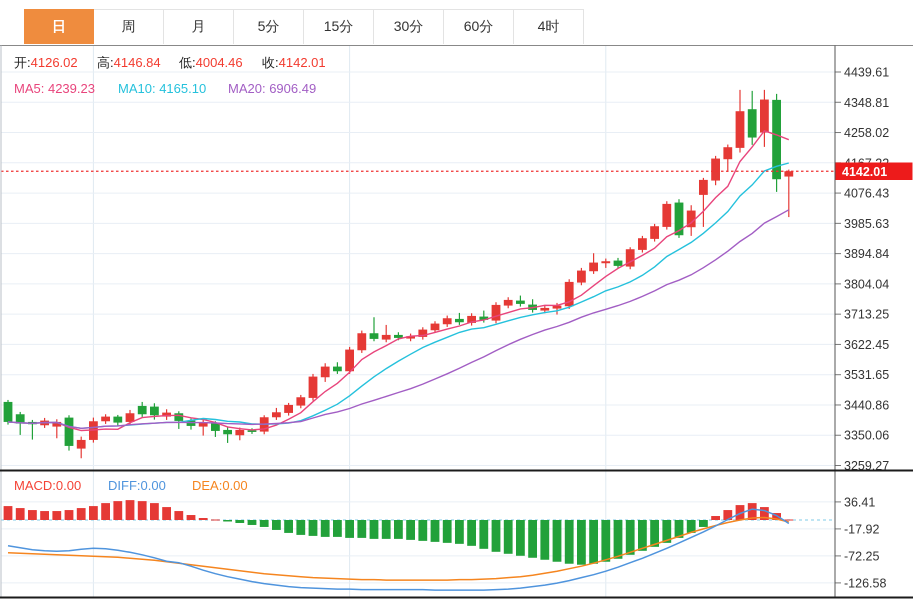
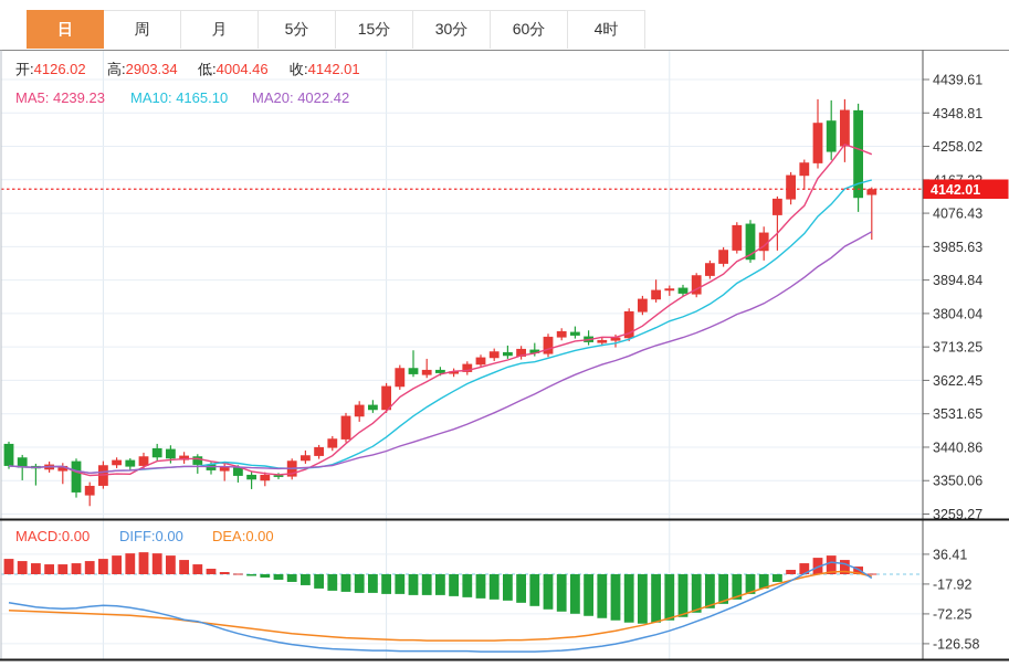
  日
  周
  月
  5分
  15分
  30分
  60分
  4时
  4439.61
  4348.81
  4258.02
  4076.43
  3985.63
  3894.84
  3804.04
  3713.25
  3622.45
  3531.65
  3440.86
  3350.06
  3259.27
  36.41
  -17.92
  -72.25
  -126.58
- 开:4126.02 高:4146.84 低:4004.46 收:4142.01
+ 开:4126.02 高:2903.34 低:4004.46 收:4142.01
- MA5: 4239.23 MA10: 4165.10 MA20: 6906.49
+ MA5: 4239.23 MA10: 4165.10 MA20: 4022.42
  MACD:0.00 DIFF:0.00 DEA:0.00
  4142.01
